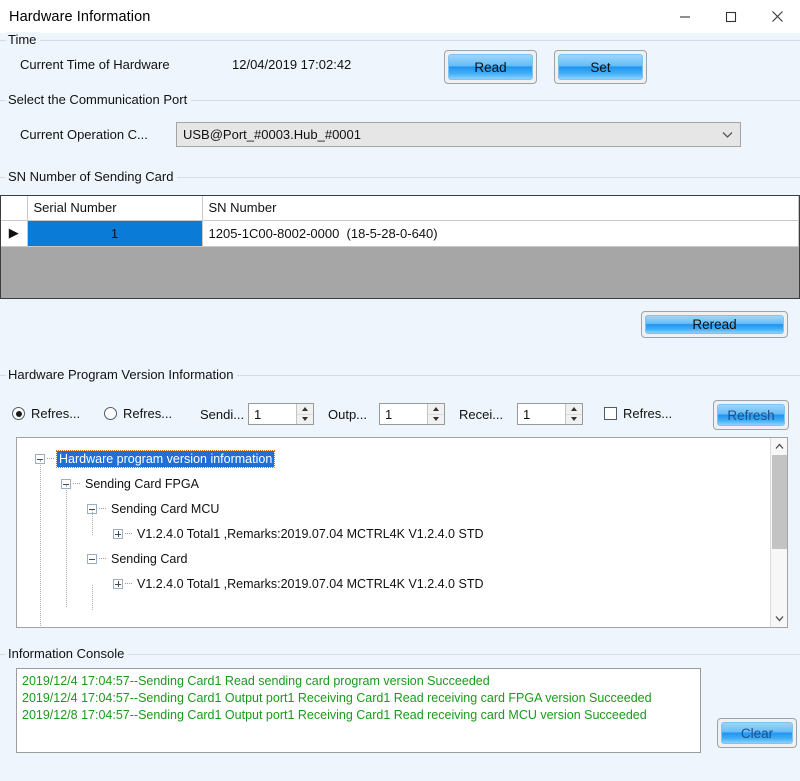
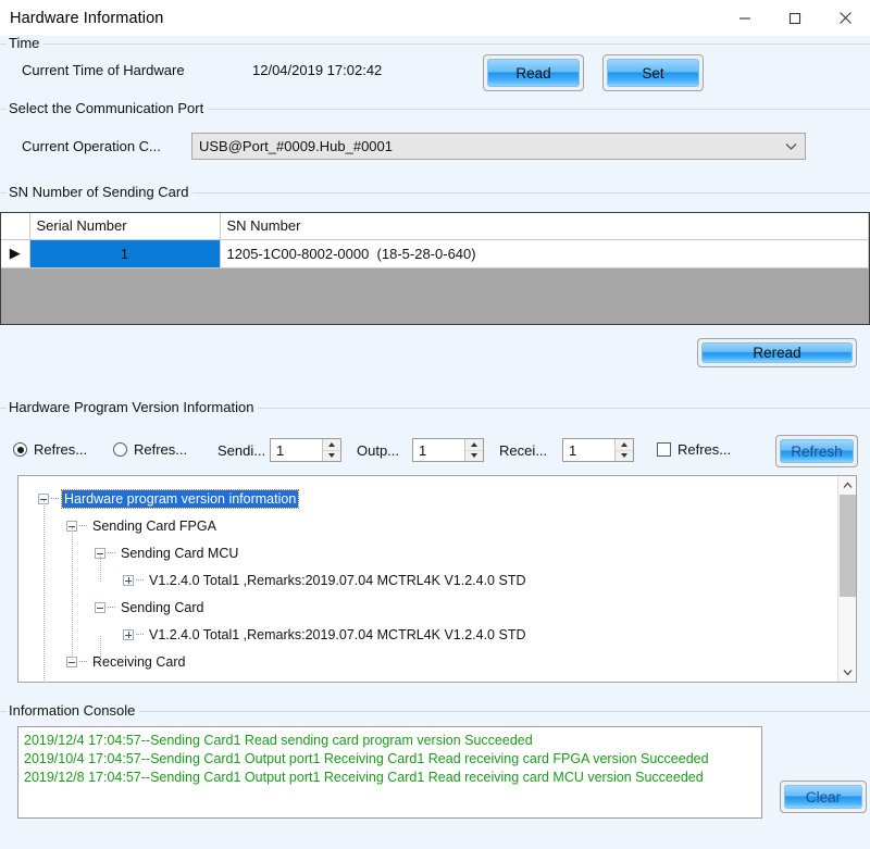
  Hardware Information
  Time
  Current Time of Hardware
  12/04/2019 17:02:42
  Read
  Set
  Select the Communication Port
  Current Operation C...
- USB@Port_#0003.Hub_#0001
+ USB@Port_#0009.Hub_#0001
  SN Number of Sending Card
  	Serial Number	SN Number
  ▶	1	1205-1C00-8002-0000 (18-5-28-0-640)
  Reread
  Hardware Program Version Information
  Refres...
  Refres...
  Sendi...
  1
  Outp...
  1
  Recei...
  1
  Refres...
  Refresh
  Hardware program version information
  Sending Card FPGA
  Sending Card MCU
  V1.2.4.0 Total1 ,Remarks:2019.07.04 MCTRL4K V1.2.4.0 STD
  Sending Card
  V1.2.4.0 Total1 ,Remarks:2019.07.04 MCTRL4K V1.2.4.0 STD
+ Receiving Card
  Information Console
  2019/12/4 17:04:57--Sending Card1 Read sending card program version Succeeded
- 2019/12/4 17:04:57--Sending Card1 Output port1 Receiving Card1 Read receiving card FPGA version Succeeded
+ 2019/10/4 17:04:57--Sending Card1 Output port1 Receiving Card1 Read receiving card FPGA version Succeeded
  2019/12/8 17:04:57--Sending Card1 Output port1 Receiving Card1 Read receiving card MCU version Succeeded
  Clear
